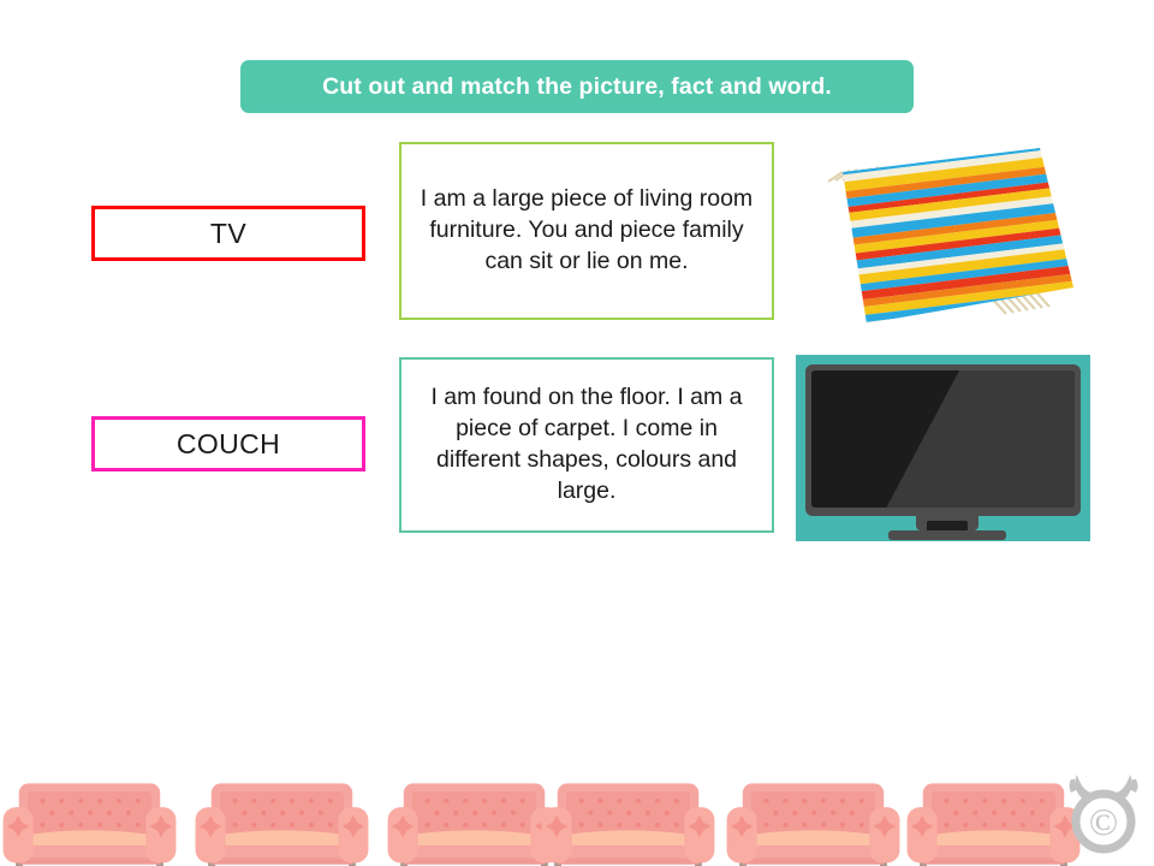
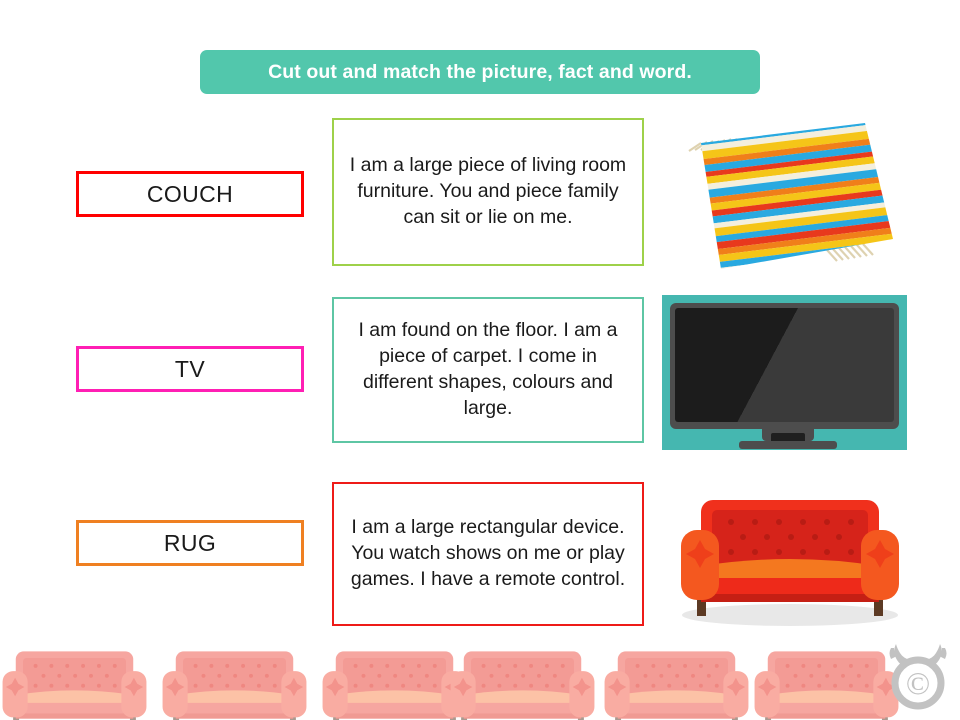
  Cut out and match the picture, fact and word.
- TV
+ COUCH
  I am a large piece of living room furniture. You and piece family can sit or lie on me.
- COUCH
+ TV
  I am found on the floor. I am a piece of carpet. I come in different shapes, colours and large.
+ RUG
+ I am a large rectangular device. You watch shows on me or play games. I have a remote control.
  ©
